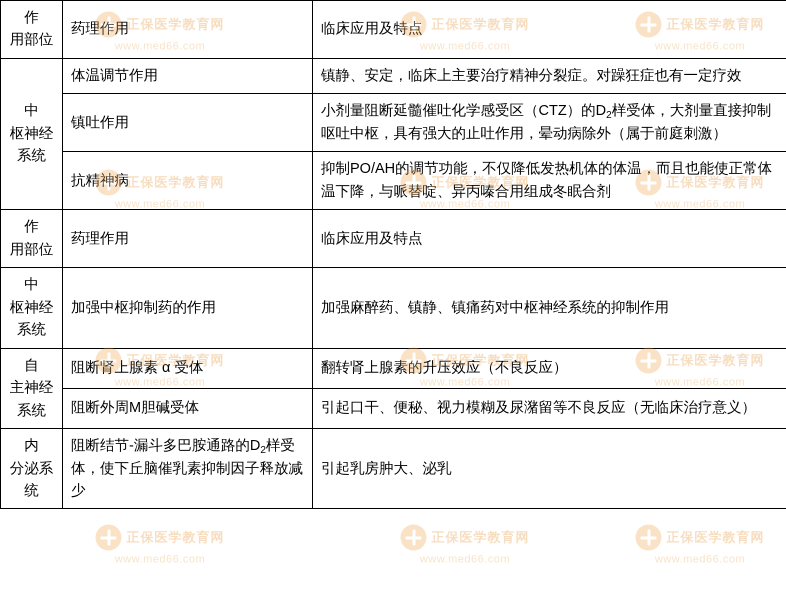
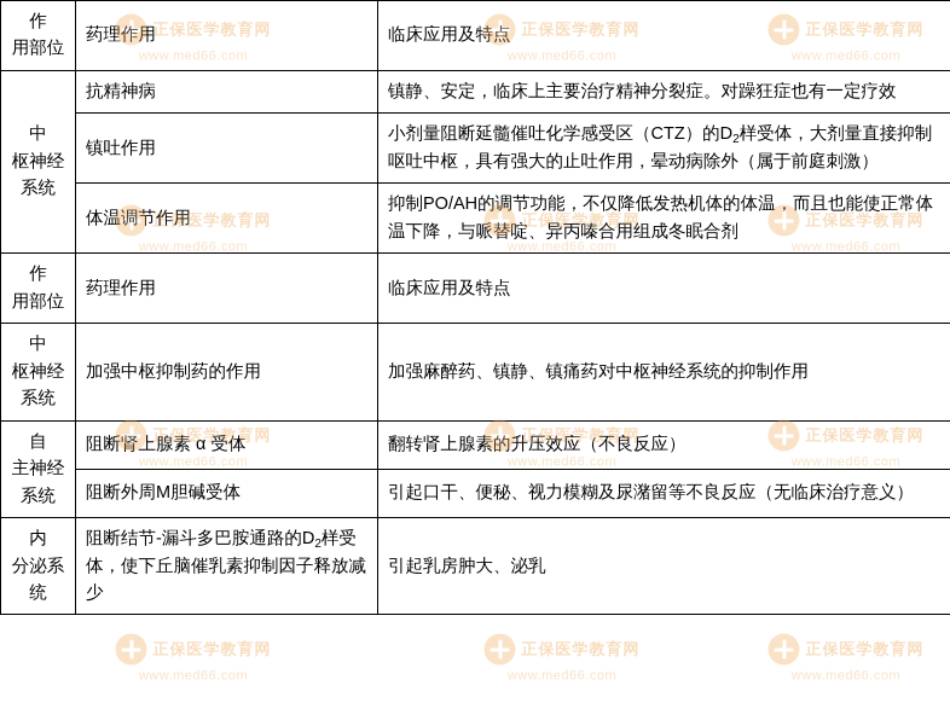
  作 用部位	药理作用	临床应用及特点
- 中 枢神经 系统	体温调节作用	镇静、安定，临床上主要治疗精神分裂症。对躁狂症也有一定疗效
+ 中 枢神经 系统	抗精神病	镇静、安定，临床上主要治疗精神分裂症。对躁狂症也有一定疗效
  镇吐作用	小剂量阻断延髓催吐化学感受区（CTZ）的D2样受体，大剂量直接抑制呕吐中枢，具有强大的止吐作用，晕动病除外（属于前庭刺激）
- 抗精神病	抑制PO/AH的调节功能，不仅降低发热机体的体温，而且也能使正常体温下降，与哌替啶、异丙嗪合用组成冬眠合剂
+ 体温调节作用	抑制PO/AH的调节功能，不仅降低发热机体的体温，而且也能使正常体温下降，与哌替啶、异丙嗪合用组成冬眠合剂
  作 用部位	药理作用	临床应用及特点
  中 枢神经 系统	加强中枢抑制药的作用	加强麻醉药、镇静、镇痛药对中枢神经系统的抑制作用
  自 主神经 系统	阻断肾上腺素 α 受体	翻转肾上腺素的升压效应（不良反应）
  阻断外周M胆碱受体	引起口干、便秘、视力模糊及尿潴留等不良反应（无临床治疗意义）
  内 分泌系 统	阻断结节-漏斗多巴胺通路的D2样受体，使下丘脑催乳素抑制因子释放减少	引起乳房肿大、泌乳
  正保医学教育网
  www.med66.com
  正保医学教育网
  www.med66.com
  正保医学教育网
  www.med66.com
  正保医学教育网
  www.med66.com
  正保医学教育网
  www.med66.com
  正保医学教育网
  www.med66.com
  正保医学教育网
  www.med66.com
  正保医学教育网
  www.med66.com
  正保医学教育网
  www.med66.com
  正保医学教育网
  www.med66.com
  正保医学教育网
  www.med66.com
  正保医学教育网
  www.med66.com
